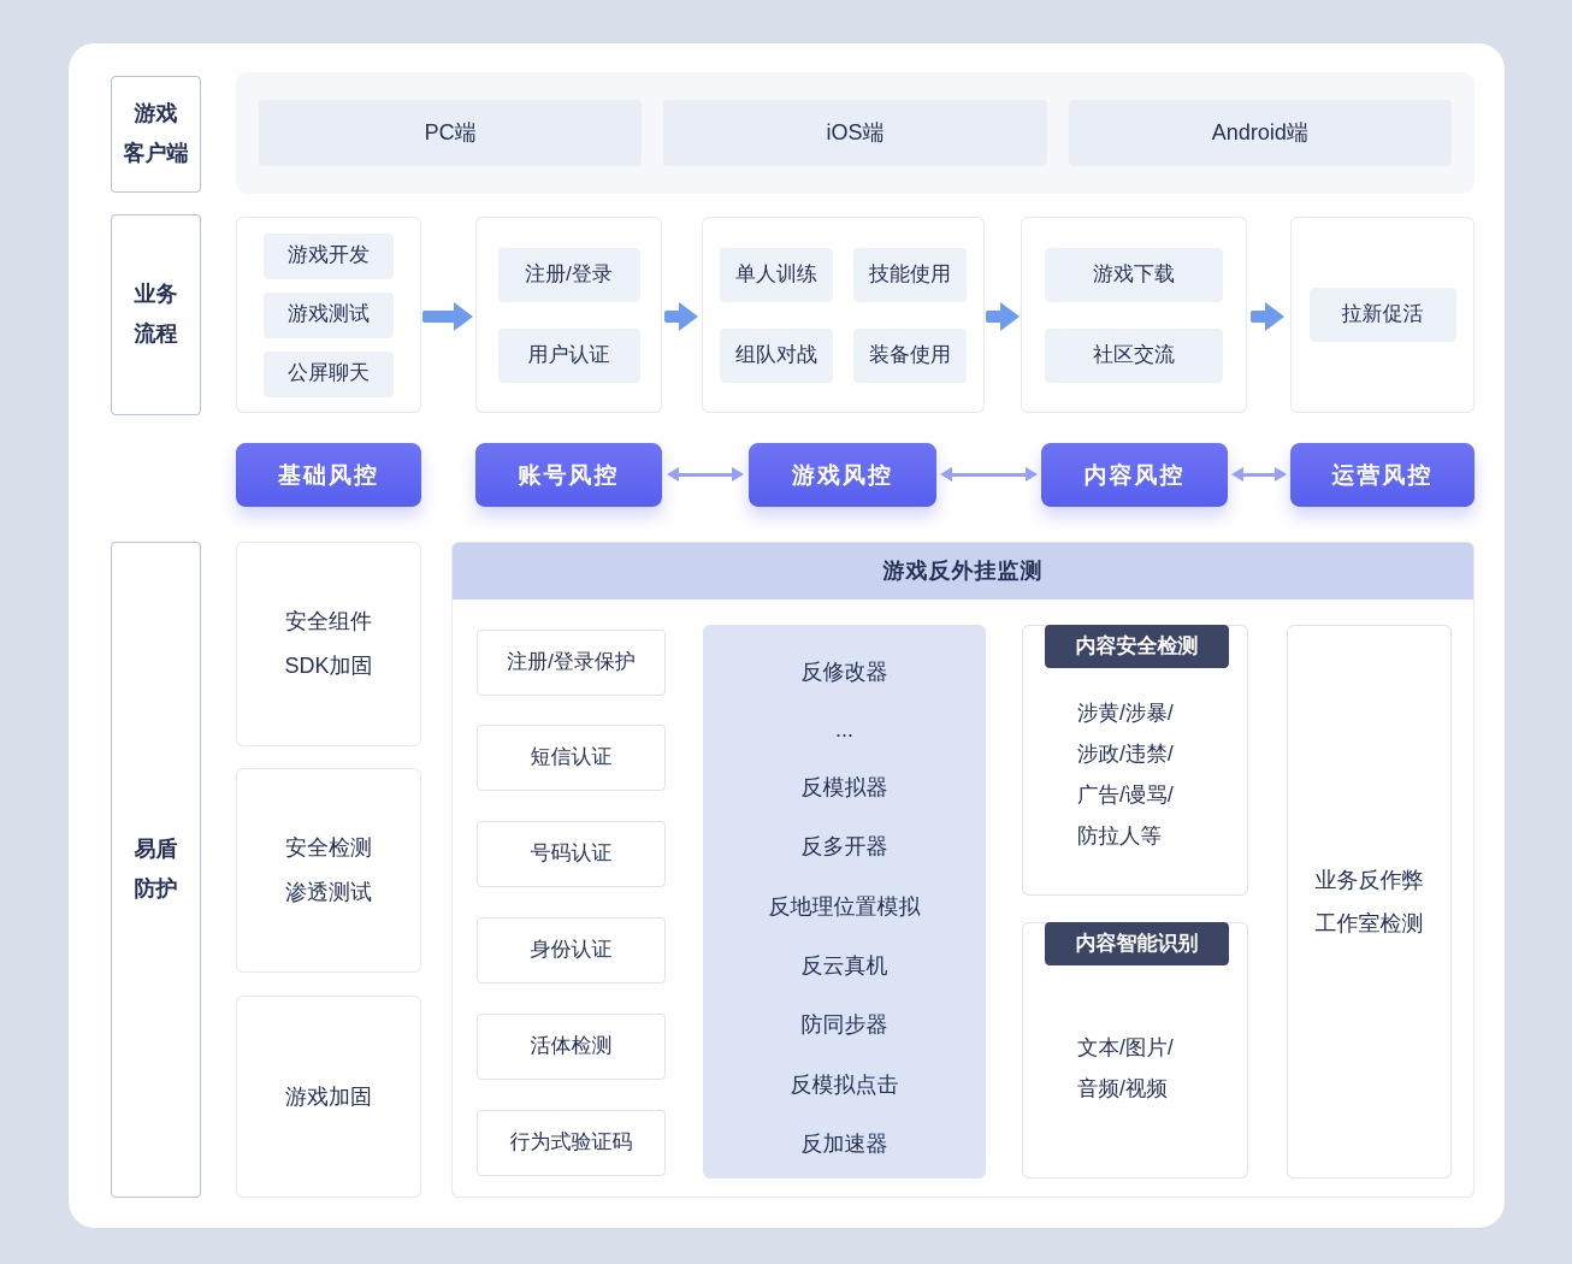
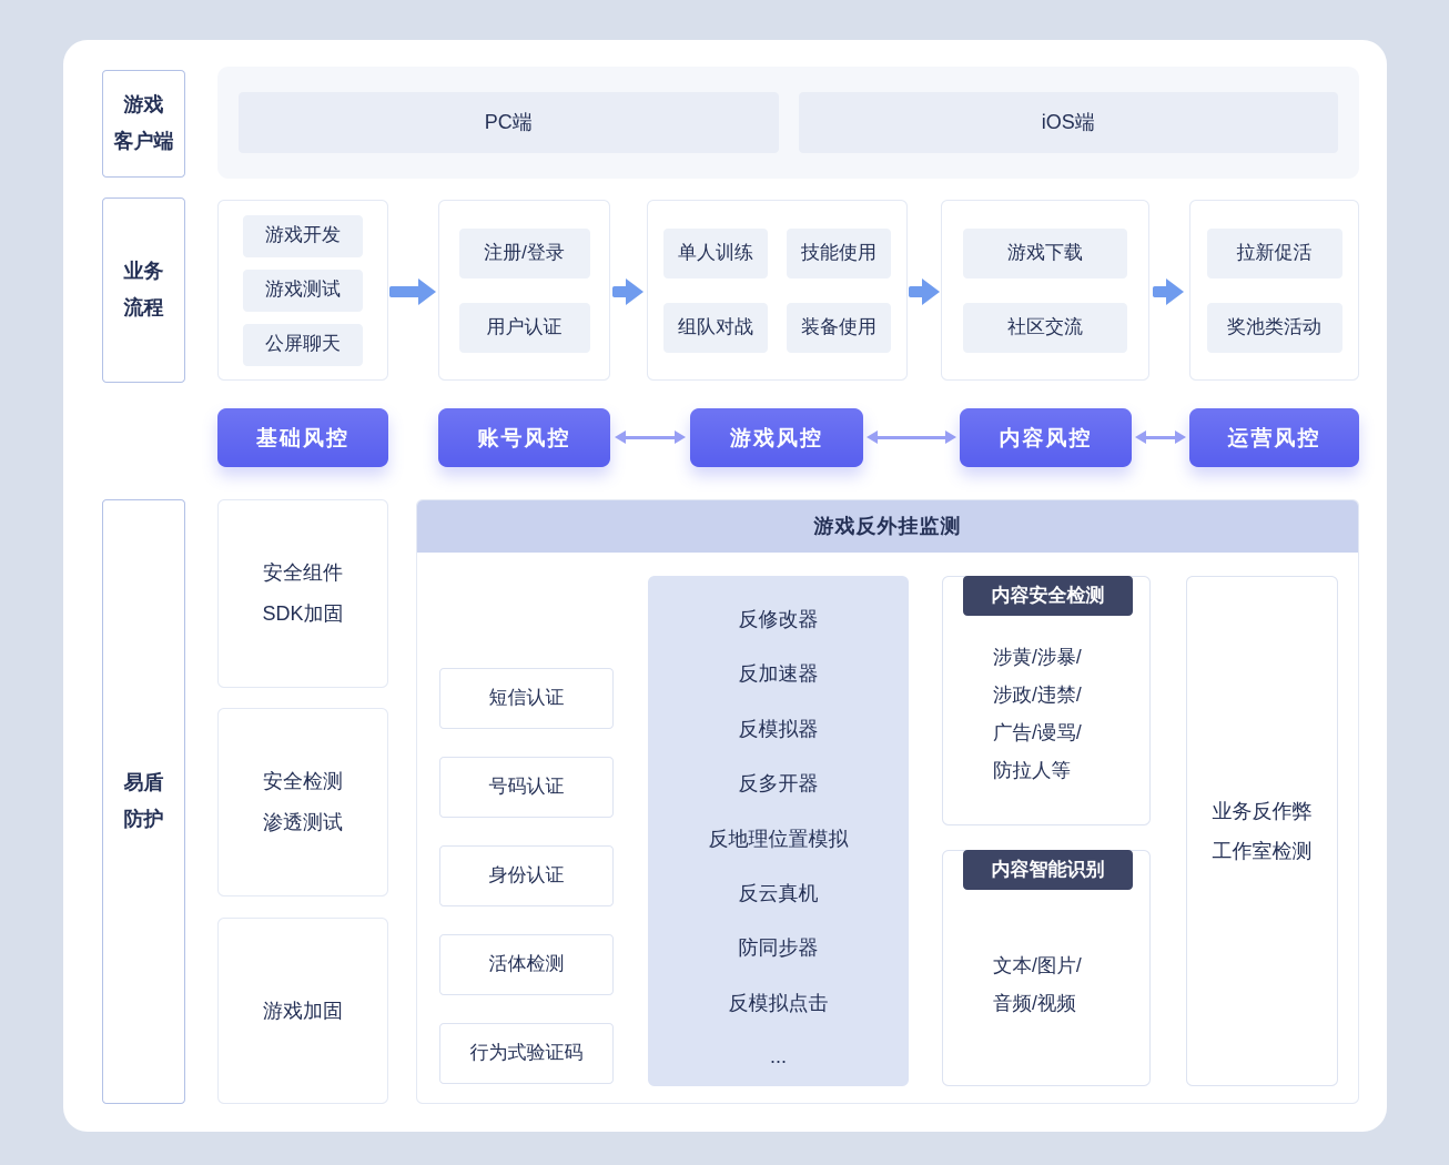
  游戏
  客户端
  PC端
  iOS端
- Android端
  业务
  流程
  游戏开发
  游戏测试
  公屏聊天
  注册/登录
  用户认证
  单人训练
  技能使用
  组队对战
  装备使用
  游戏下载
  社区交流
  拉新促活
+ 奖池类活动
  基础风控
  账号风控
  游戏风控
  内容风控
  运营风控
  易盾
  防护
  安全组件
  SDK加固
  安全检测
  渗透测试
  游戏加固
  游戏反外挂监测
- 注册/登录保护
  短信认证
  号码认证
  身份认证
  活体检测
  行为式验证码
  反修改器
- ...
+ 反加速器
  反模拟器
  反多开器
  反地理位置模拟
  反云真机
  防同步器
  反模拟点击
- 反加速器
+ ...
  内容安全检测
  涉黄/涉暴/
  涉政/违禁/
  广告/谩骂/
  防拉人等
  内容智能识别
  文本/图片/
  音频/视频
  业务反作弊
  工作室检测
